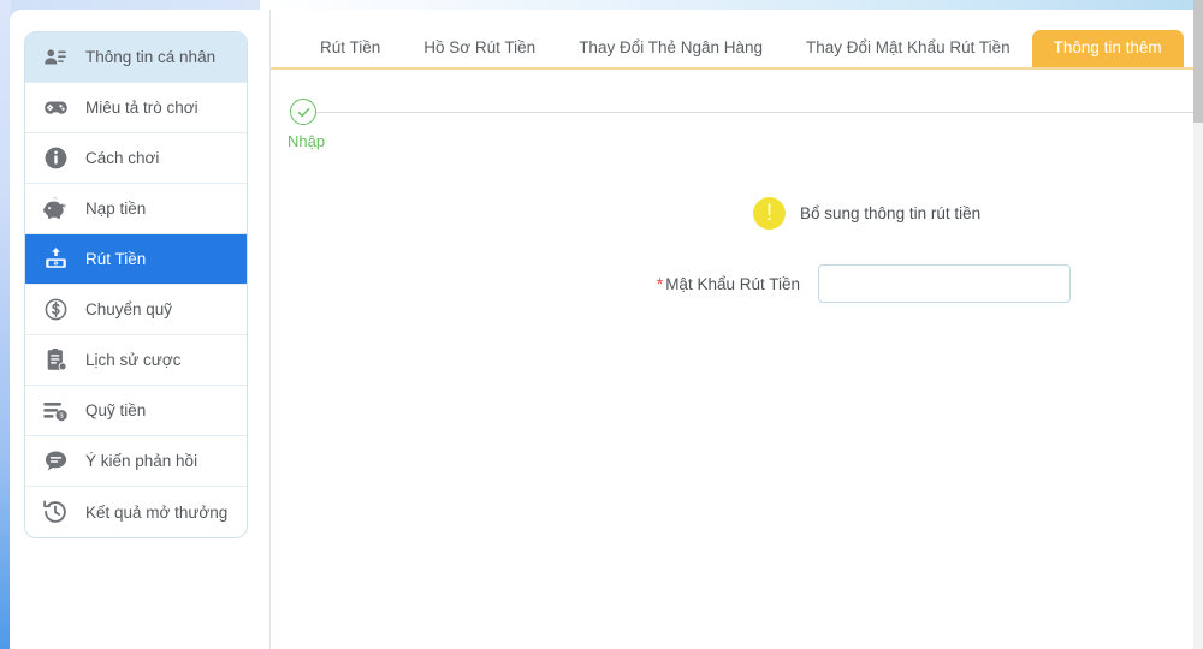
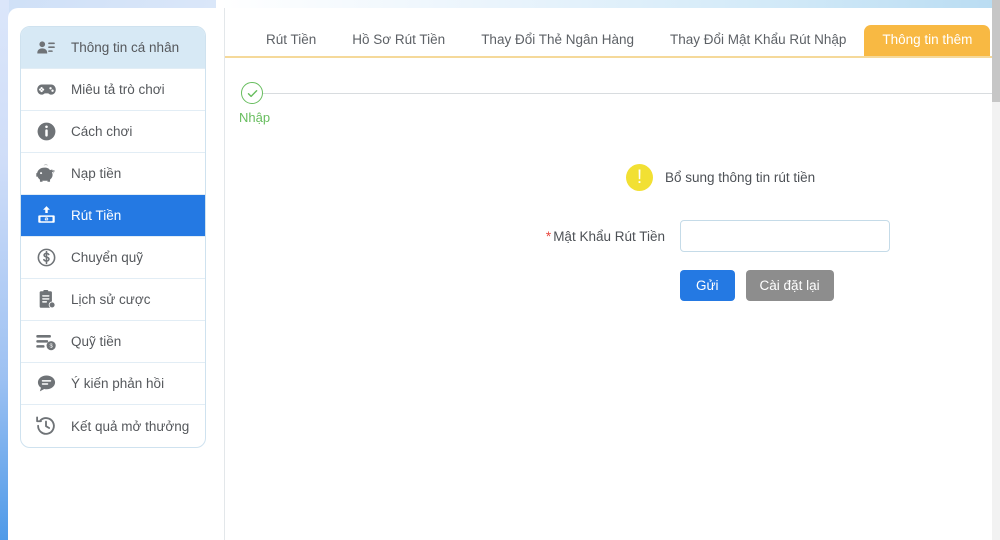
  Thông tin cá nhân
  Miêu tả trò chơi
  Cách chơi
  Nạp tiền
  Rút Tiền
  Chuyển quỹ
  Lịch sử cược
  Quỹ tiền
  Ý kiến phản hồi
  Kết quả mở thưởng
  Rút Tiền
  Hồ Sơ Rút Tiền
  Thay Đổi Thẻ Ngân Hàng
- Thay Đổi Mật Khẩu Rút Tiền
+ Thay Đổi Mật Khẩu Rút Nhập
  Thông tin thêm
  Nhập
  !
  Bổ sung thông tin rút tiền
  * Mật Khẩu Rút Tiền
+ Gửi
+ Cài đặt lại
